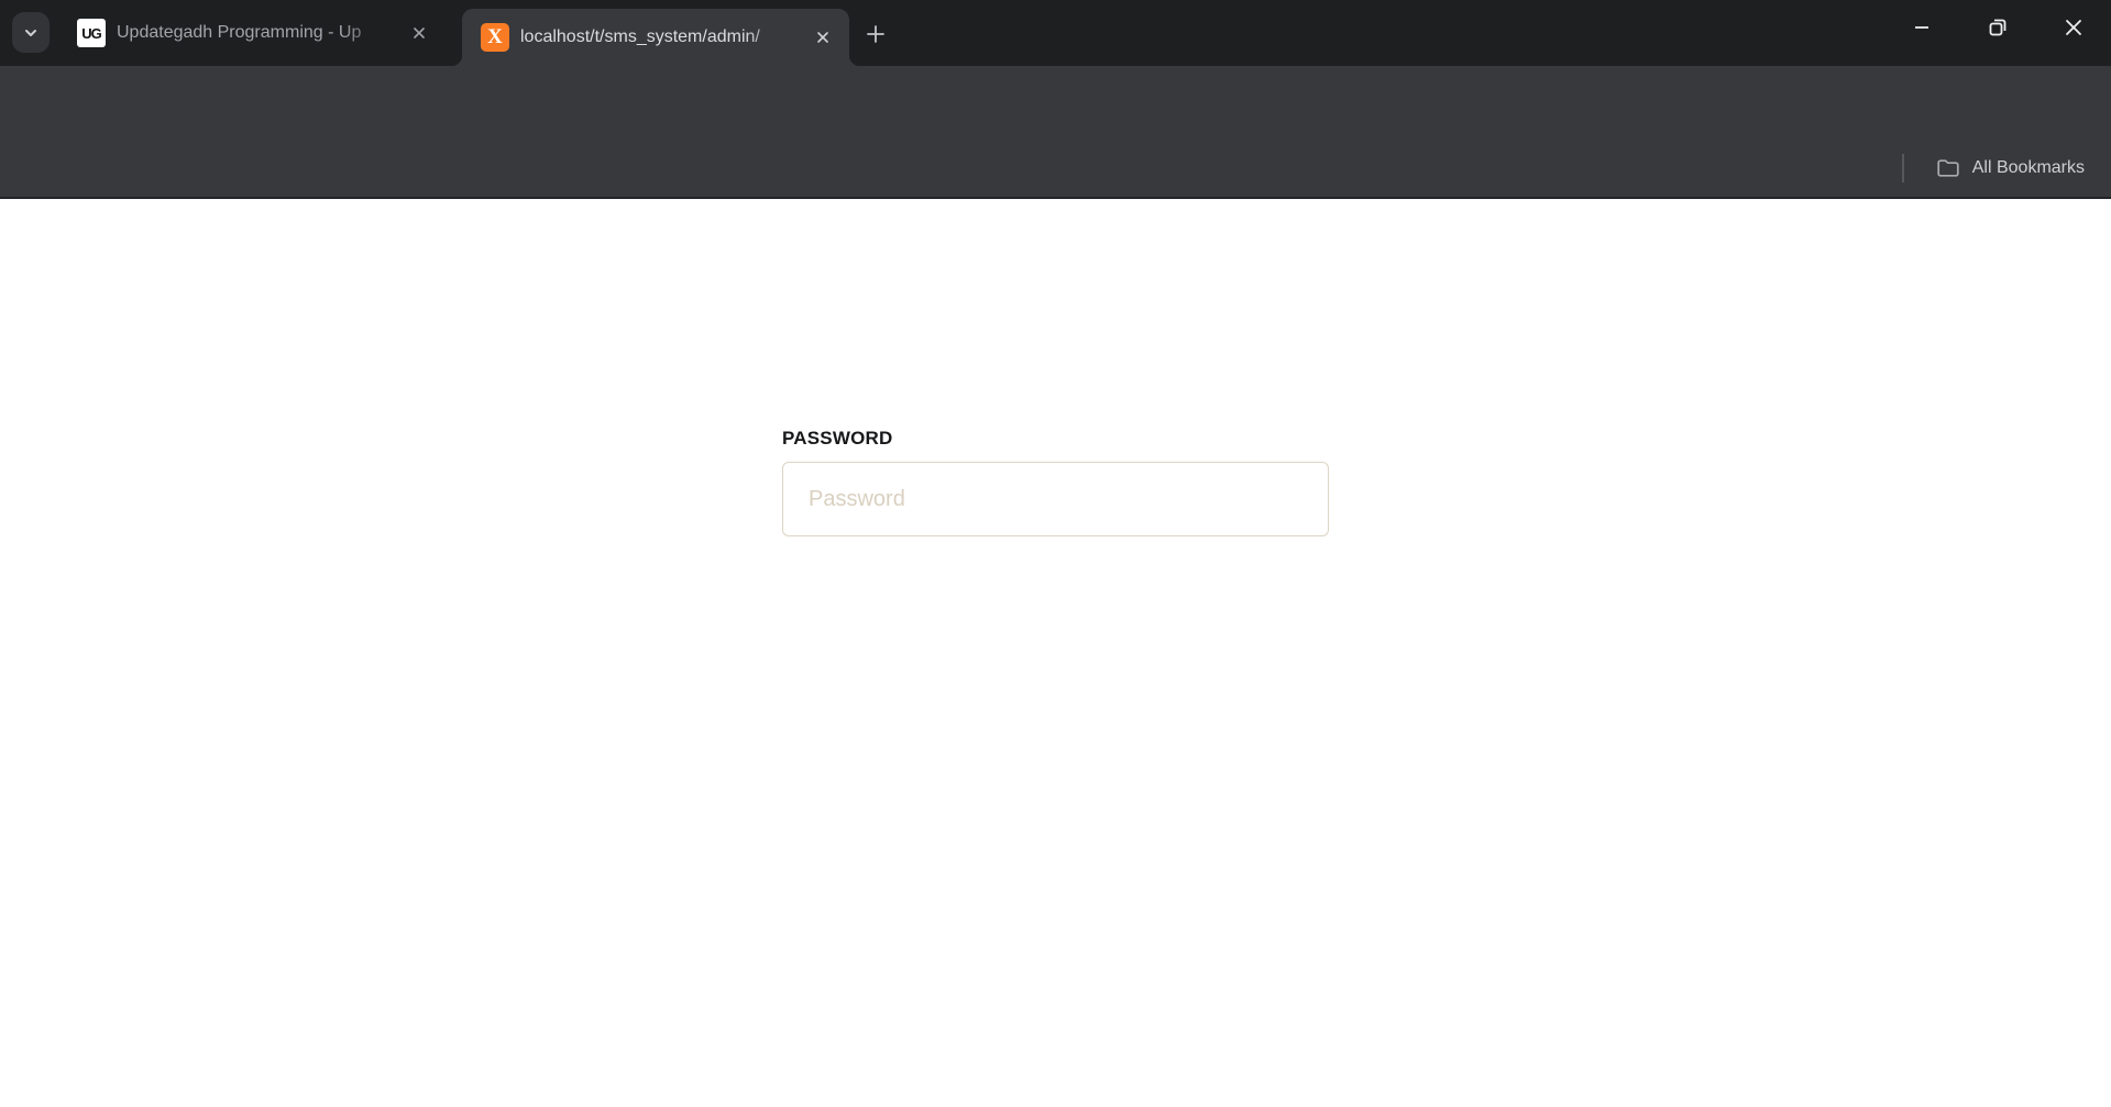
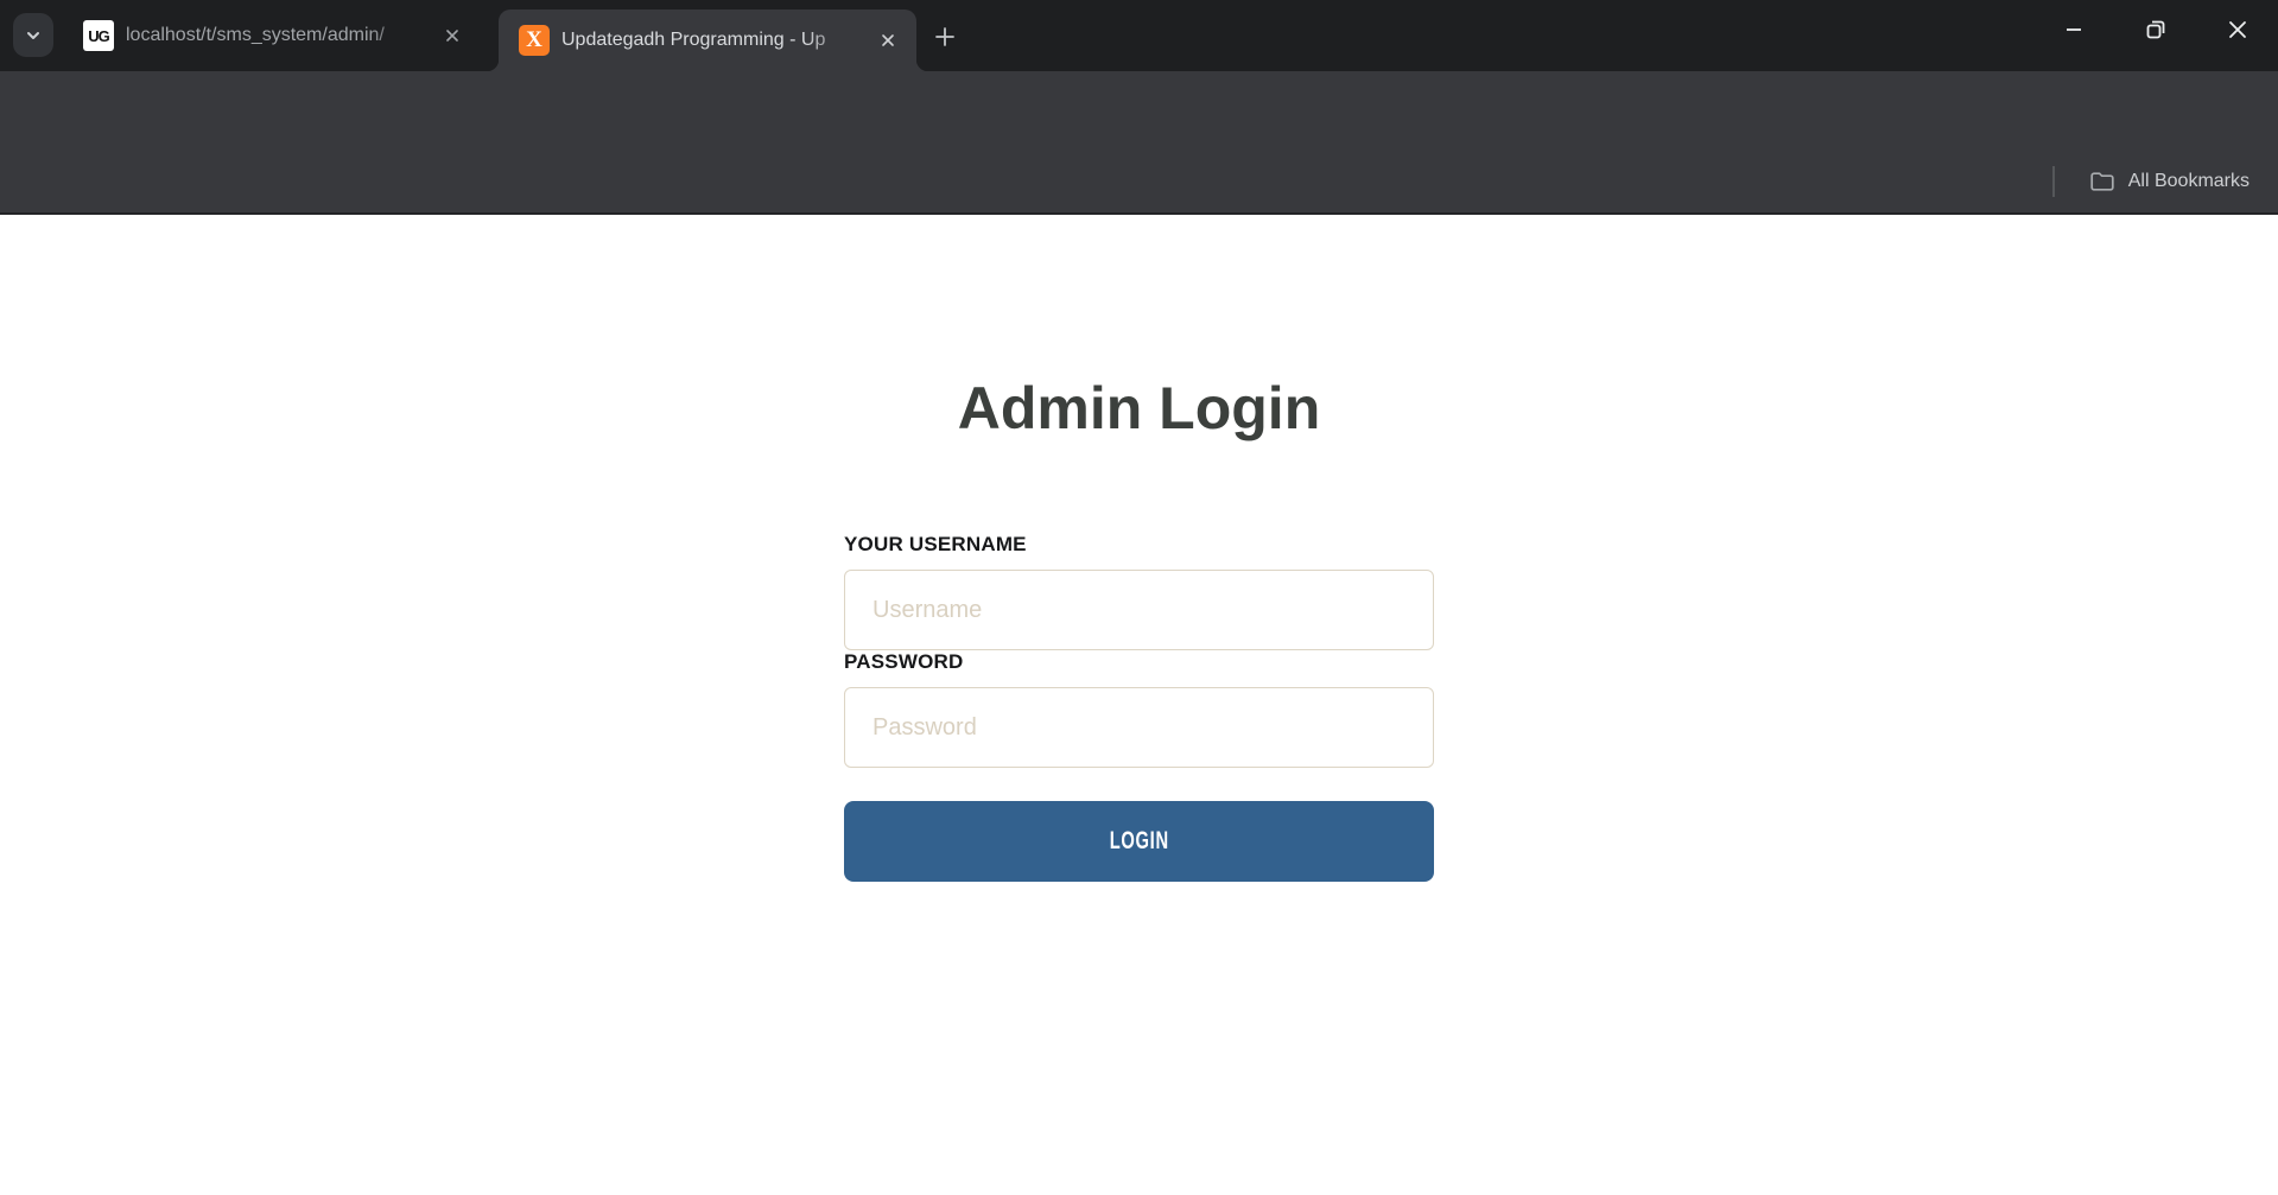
  UG
- Updategadh Programming - Up
+ localhost/t/sms_system/admin/
  X
- localhost/t/sms_system/admin/
+ Updategadh Programming - Up
  All Bookmarks
+ Admin Login
+ YOUR USERNAME
+ Username
  PASSWORD
  Password
+ LOGIN
